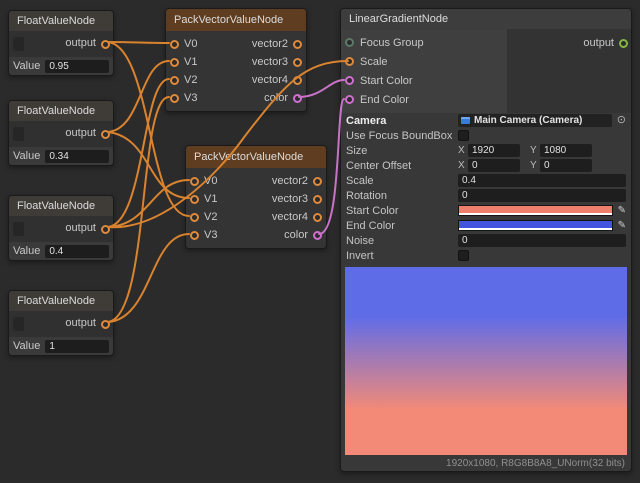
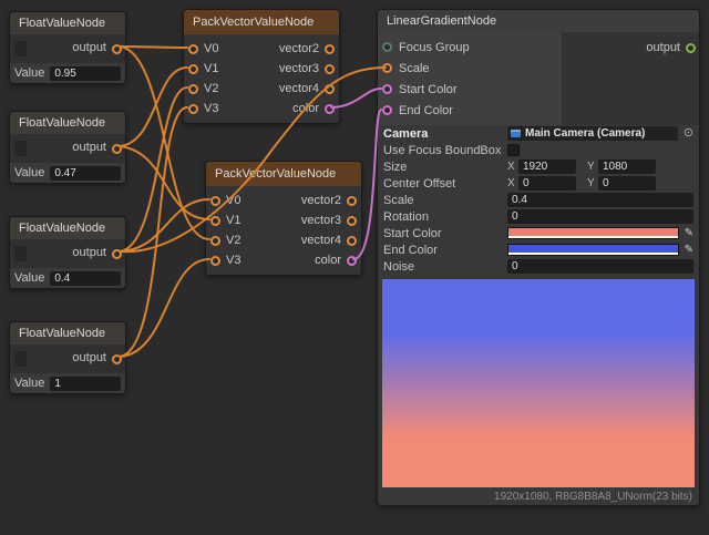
  FloatValueNode
  output
  Value
  0.95
  FloatValueNode
  output
  Value
- 0.34
+ 0.47
  FloatValueNode
  output
  Value
  0.4
  FloatValueNode
  output
  Value
  1
  PackVectorValueNode
  V0
  vector2
  V1
  vector3
  V2
  vector4
  V3
  coor
  PackVctorValueNode
  V0
  vector2
  V1
  vector3
  V2
  vector4
  V3
  color
  LinearGradientNode
  Focus Group
  Scale
  Start Color
  End Color
  output
  Camera
  Main Camera (Camera)
  ⊙
  Use Focus BoundBox
  Size
  X
  1920
  Y
  1080
  Center Offset
  X
  0
  Y
  0
  Scale
  0.4
  Rotation
  0
  Start Color
  ✎
  End Color
  ✎
  Noise
  0
- Invert
- 1920x1080, R8G8B8A8_UNorm(32 bits)
+ 1920x1080, R8G8B8A8_UNorm(23 bits)
